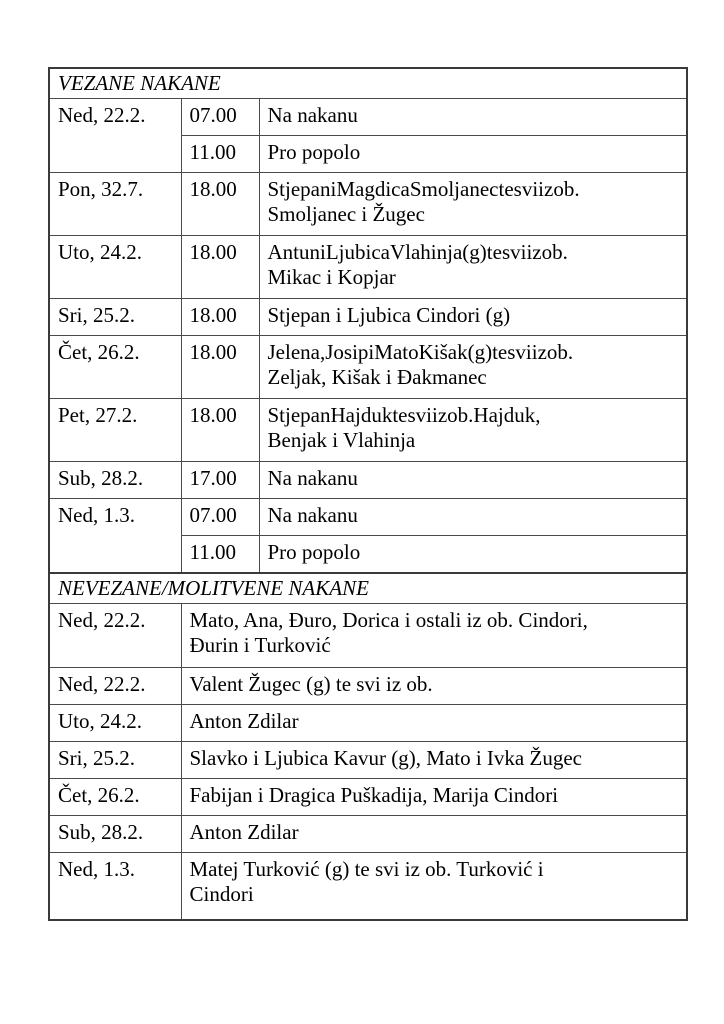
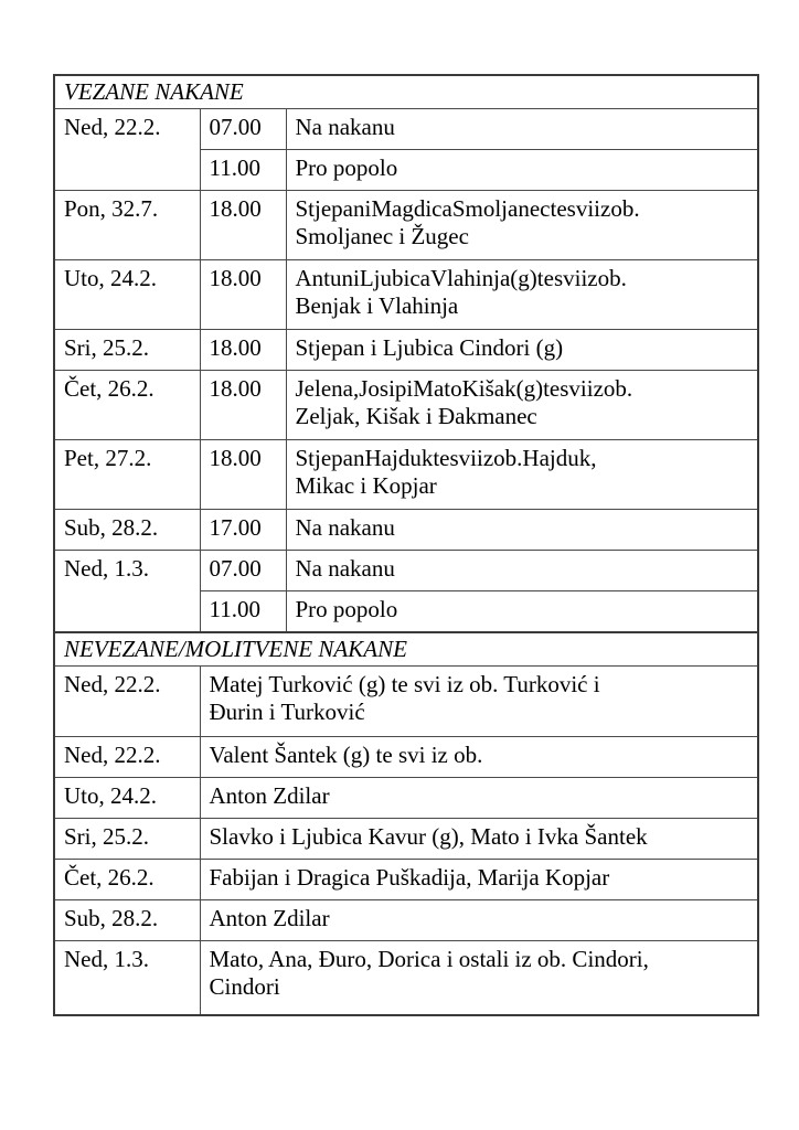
  VEZANE NAKANE
  Ned, 22.2.	07.00	Na nakanu
  11.00	Pro popolo
  Pon, 32.7.	18.00	StjepaniMagdicaSmoljanectesviizob. Smoljanec i Žugec
- Uto, 24.2.	18.00	AntuniLjubicaVlahinja(g)tesviizob. Mikac i Kopjar
+ Uto, 24.2.	18.00	AntuniLjubicaVlahinja(g)tesviizob. Benjak i Vlahinja
  Sri, 25.2.	18.00	Stjepan i Ljubica Cindori (g)
  Čet, 26.2.	18.00	Jelena,JosipiMatoKišak(g)tesviizob. Zeljak, Kišak i Đakmanec
- Pet, 27.2.	18.00	StjepanHajduktesviizob.Hajduk, Benjak i Vlahinja
+ Pet, 27.2.	18.00	StjepanHajduktesviizob.Hajduk, Mikac i Kopjar
  Sub, 28.2.	17.00	Na nakanu
  Ned, 1.3.	07.00	Na nakanu
  11.00	Pro popolo
  NEVEZANE/MOLITVENE NAKANE
- Ned, 22.2.	Mato, Ana, Đuro, Dorica i ostali iz ob. Cindori, Đurin i Turković
+ Ned, 22.2.	Matej Turković (g) te svi iz ob. Turković i Đurin i Turković
- Ned, 22.2.	Valent Žugec (g) te svi iz ob.
+ Ned, 22.2.	Valent Šantek (g) te svi iz ob.
  Uto, 24.2.	Anton Zdilar
- Sri, 25.2.	Slavko i Ljubica Kavur (g), Mato i Ivka Žugec
+ Sri, 25.2.	Slavko i Ljubica Kavur (g), Mato i Ivka Šantek
- Čet, 26.2.	Fabijan i Dragica Puškadija, Marija Cindori
+ Čet, 26.2.	Fabijan i Dragica Puškadija, Marija Kopjar
  Sub, 28.2.	Anton Zdilar
- Ned, 1.3.	Matej Turković (g) te svi iz ob. Turković i Cindori
+ Ned, 1.3.	Mato, Ana, Đuro, Dorica i ostali iz ob. Cindori, Cindori
